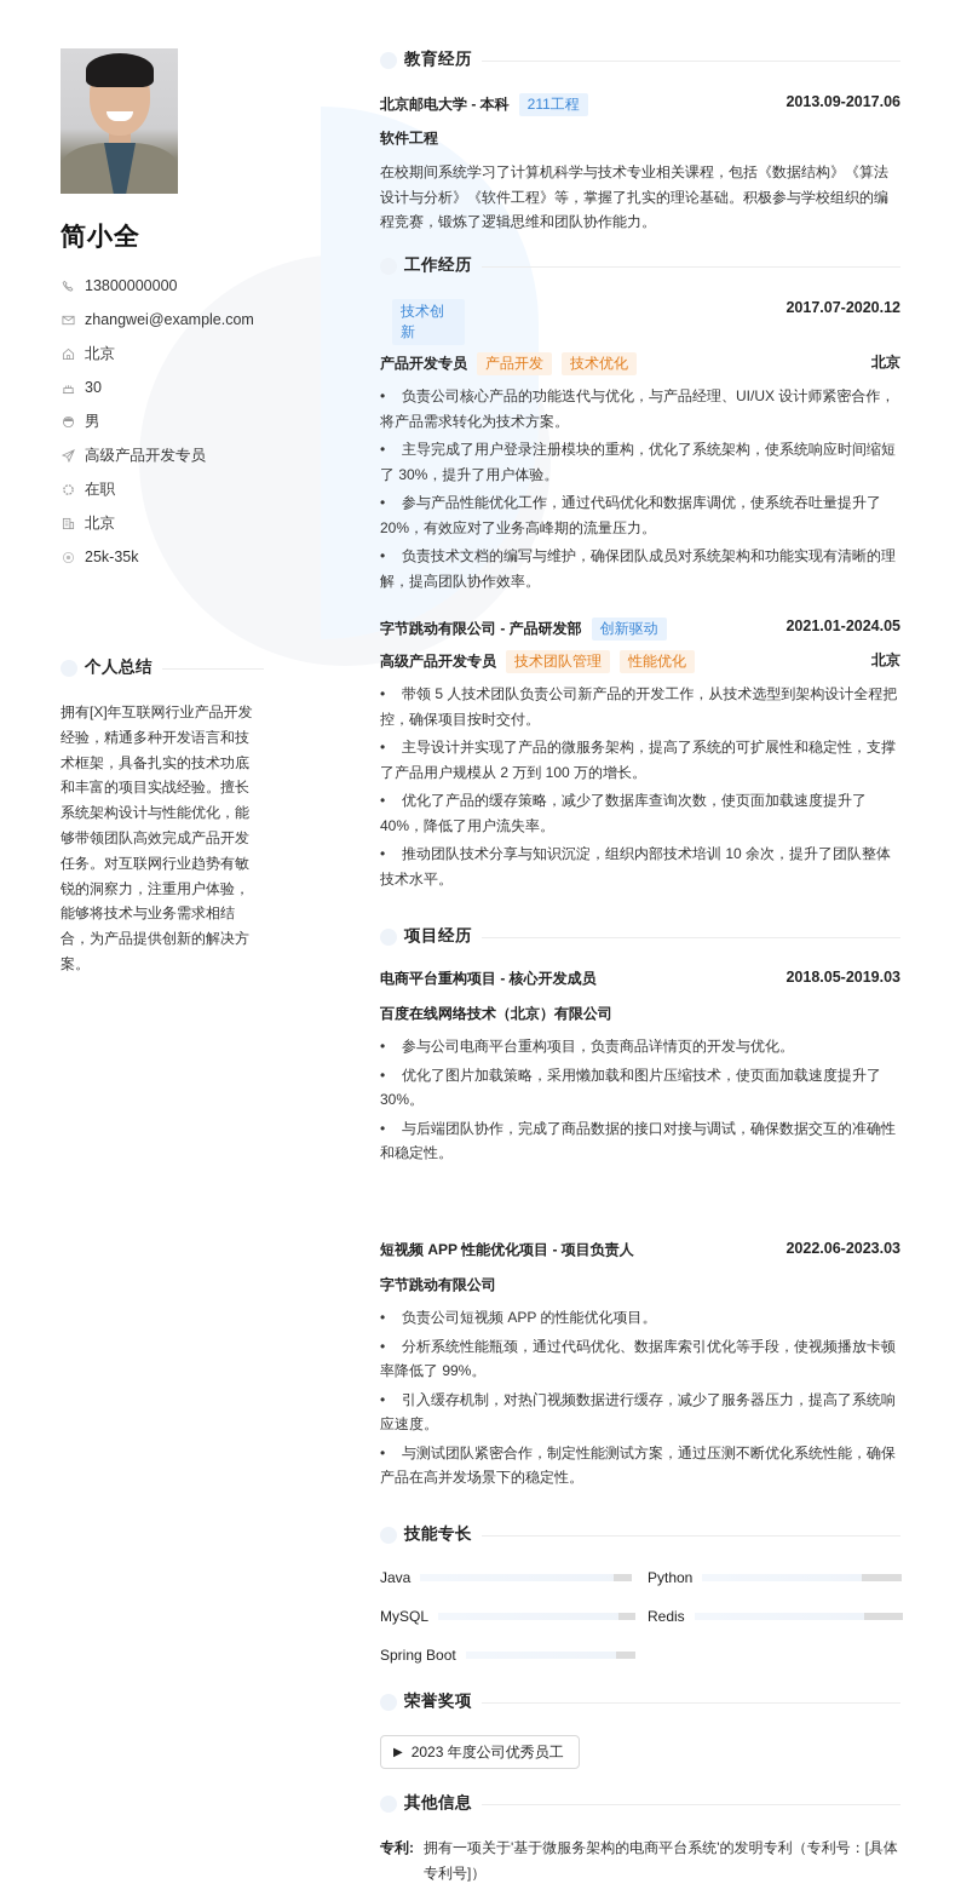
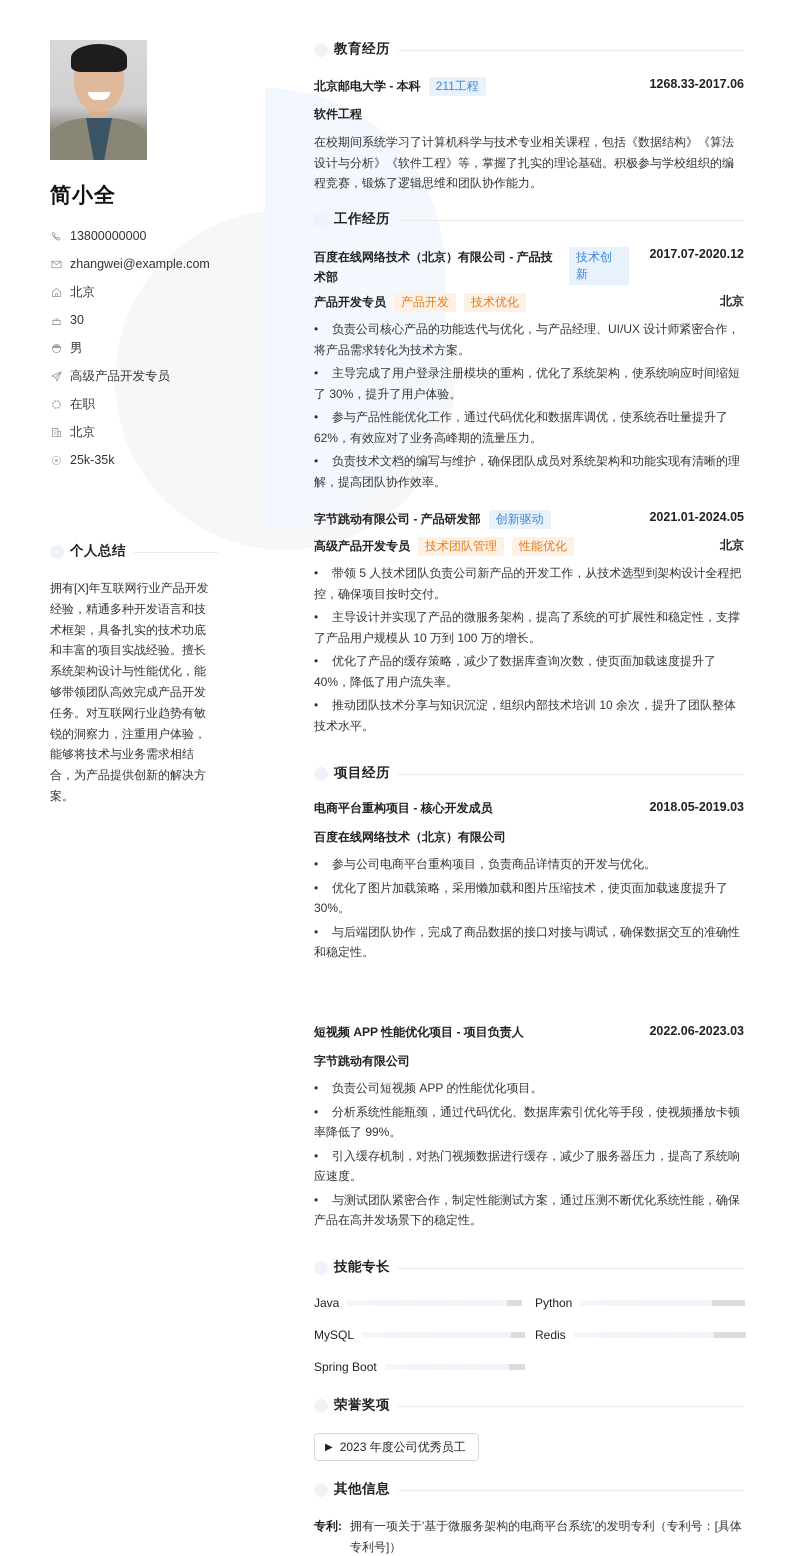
  简小全
  13800000000
  zhangwei@example.com
  北京
  30
  男
  高级产品开发专员
  在职
  北京
  25k-35k
  个人总结
  拥有[X]年互联网行业产品开发经验，精通多种开发语言和技术框架，具备扎实的技术功底和丰富的项目实战经验。擅长系统架构设计与性能优化，能够带领团队高效完成产品开发任务。对互联网行业趋势有敏锐的洞察力，注重用户体验，能够将技术与业务需求相结合，为产品提供创新的解决方案。
  教育经历
  北京邮电大学 - 本科 211工程
- 2013.09-2017.06
+ 1268.33-2017.06
  软件工程
  在校期间系统学习了计算机科学与技术专业相关课程，包括《数据结构》《算法设计与分析》《软件工程》等，掌握了扎实的理论基础。积极参与学校组织的编程竞赛，锻炼了逻辑思维和团队协作能力。
  工作经历
+ 百度在线网络技术（北京）有限公司 - 产品技术部
  技术创新
  2017.07-2020.12
  产品开发专员 产品开发 技术优化
  北京
  • 负责公司核心产品的功能迭代与优化，与产品经理、UI/UX 设计师紧密合作，将产品需求转化为技术方案。
  • 主导完成了用户登录注册模块的重构，优化了系统架构，使系统响应时间缩短了 30%，提升了用户体验。
- • 参与产品性能优化工作，通过代码优化和数据库调优，使系统吞吐量提升了 20%，有效应对了业务高峰期的流量压力。
+ • 参与产品性能优化工作，通过代码优化和数据库调优，使系统吞吐量提升了 62%，有效应对了业务高峰期的流量压力。
  • 负责技术文档的编写与维护，确保团队成员对系统架构和功能实现有清晰的理解，提高团队协作效率。
  字节跳动有限公司 - 产品研发部 创新驱动
  2021.01-2024.05
  高级产品开发专员 技术团队管理 性能优化
  北京
  • 带领 5 人技术团队负责公司新产品的开发工作，从技术选型到架构设计全程把控，确保项目按时交付。
- • 主导设计并实现了产品的微服务架构，提高了系统的可扩展性和稳定性，支撑了产品用户规模从 2 万到 100 万的增长。
+ • 主导设计并实现了产品的微服务架构，提高了系统的可扩展性和稳定性，支撑了产品用户规模从 10 万到 100 万的增长。
  • 优化了产品的缓存策略，减少了数据库查询次数，使页面加载速度提升了 40%，降低了用户流失率。
  • 推动团队技术分享与知识沉淀，组织内部技术培训 10 余次，提升了团队整体技术水平。
  项目经历
  电商平台重构项目 - 核心开发成员
  2018.05-2019.03
  百度在线网络技术（北京）有限公司
  • 参与公司电商平台重构项目，负责商品详情页的开发与优化。
  • 优化了图片加载策略，采用懒加载和图片压缩技术，使页面加载速度提升了 30%。
  • 与后端团队协作，完成了商品数据的接口对接与调试，确保数据交互的准确性和稳定性。
  短视频 APP 性能优化项目 - 项目负责人
  2022.06-2023.03
  字节跳动有限公司
  • 负责公司短视频 APP 的性能优化项目。
  • 分析系统性能瓶颈，通过代码优化、数据库索引优化等手段，使视频播放卡顿率降低了 99%。
  • 引入缓存机制，对热门视频数据进行缓存，减少了服务器压力，提高了系统响应速度。
  • 与测试团队紧密合作，制定性能测试方案，通过压测不断优化系统性能，确保产品在高并发场景下的稳定性。
  技能专长
  Java
  Python
  MySQL
  Redis
  Spring Boot
  荣誉奖项
  ▶
  2023 年度公司优秀员工
  其他信息
  专利:
  拥有一项关于'基于微服务架构的电商平台系统'的发明专利（专利号：[具体专利号]）
